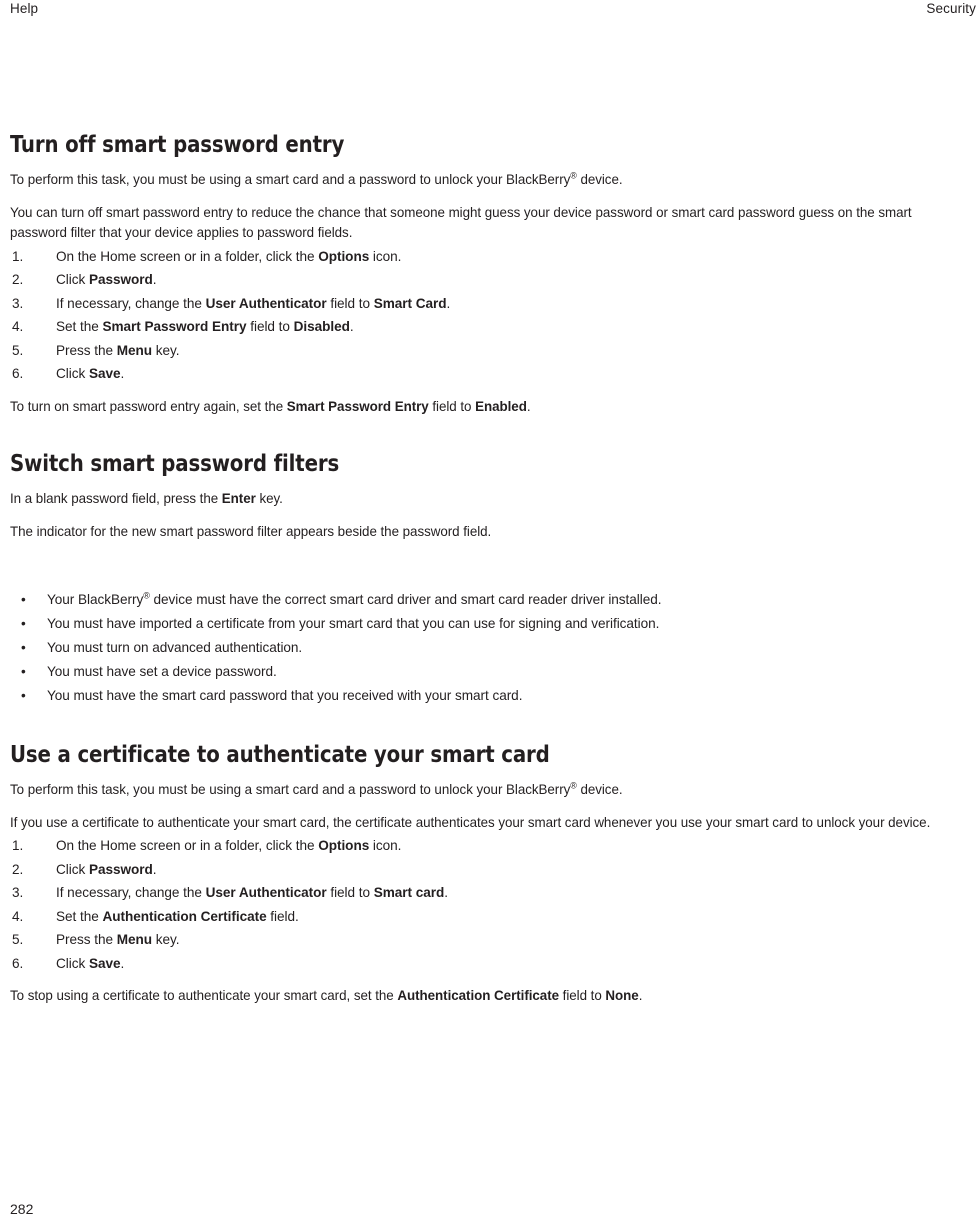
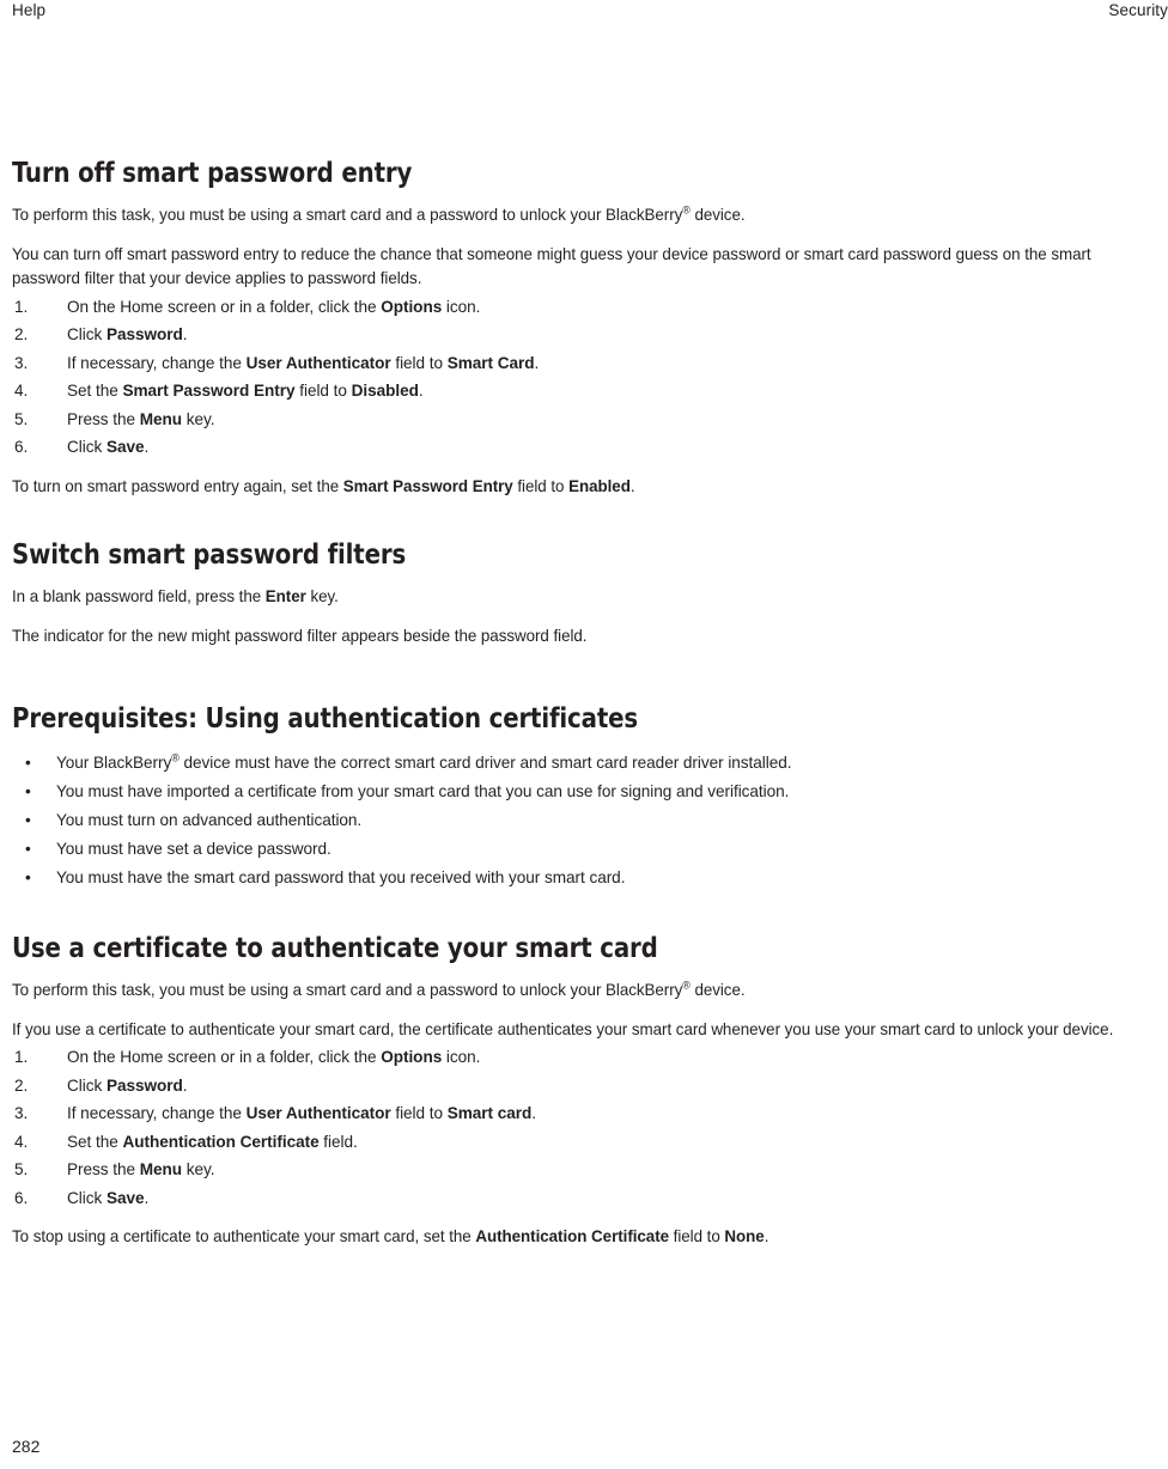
  Help
  Security
  Turn off smart password entry
  To perform this task, you must be using a smart card and a password to unlock your BlackBerry® device.
  You can turn off smart password entry to reduce the chance that someone might guess your device password or smart card password guess on the smart password filter that your device applies to password fields.
  1.
  On the Home screen or in a folder, click the Options icon.
  2.
  Click Password.
  3.
  If necessary, change the User Authenticator field to Smart Card.
  4.
  Set the Smart Password Entry field to Disabled.
  5.
  Press the Menu key.
  6.
  Click Save.
  To turn on smart password entry again, set the Smart Password Entry field to Enabled.
  Switch smart password filters
  In a blank password field, press the Enter key.
- The indicator for the new smart password filter appears beside the password field.
+ The indicator for the new might password filter appears beside the password field.
+ Prerequisites: Using authentication certificates
  •
  Your BlackBerry® device must have the correct smart card driver and smart card reader driver installed.
  •
  You must have imported a certificate from your smart card that you can use for signing and verification.
  •
  You must turn on advanced authentication.
  •
  You must have set a device password.
  •
  You must have the smart card password that you received with your smart card.
  Use a certificate to authenticate your smart card
  To perform this task, you must be using a smart card and a password to unlock your BlackBerry® device.
  If you use a certificate to authenticate your smart card, the certificate authenticates your smart card whenever you use your smart card to unlock your device.
  1.
  On the Home screen or in a folder, click the Options icon.
  2.
  Click Password.
  3.
  If necessary, change the User Authenticator field to Smart card.
  4.
  Set the Authentication Certificate field.
  5.
  Press the Menu key.
  6.
  Click Save.
  To stop using a certificate to authenticate your smart card, set the Authentication Certificate field to None.
  282
